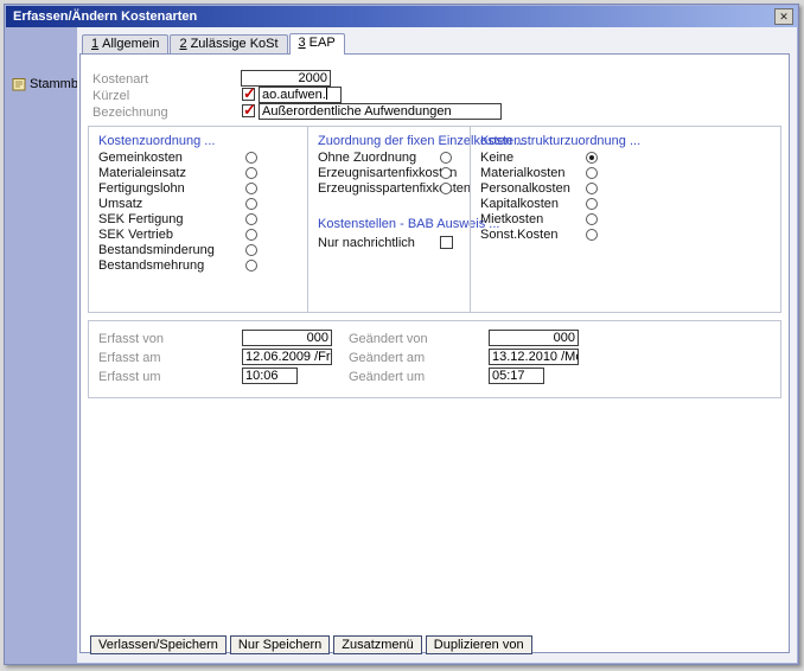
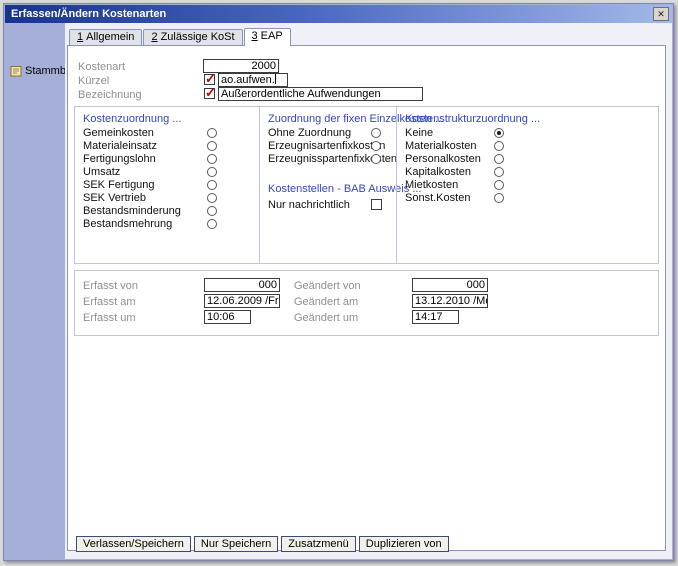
  Erfassen/Ändern Kostenarten
  ✕
  1 Allgemein
  2 Zulässige KoSt
  3 EAP
  Kostenart
  2000
  Kürzel
  ao.aufwen.
  Bezeichnung
  Außerordentliche Aufwendungen
  Kostenzuordnung ...
  Gemeinkosten
  Materialeinsatz
  Fertigungslohn
  Umsatz
  SEK Fertigung
  SEK Vertrieb
  Bestandsminderung
  Bestandsmehrung
  Zuordnung der fixen Einzelkosten ...
  Ohne Zuordnung
  Erzeugnisartenfixkosn
  Erzeugnisspartenfixkten
  Kostenstellen - BAB Ausweis ...
  Nur nachrichtlich
  Kostenstrukturzuordnung ...
  Keine
  Materialkosten
  Personalkosten
  Kapitalkosten
  Mietkosten
  Sonst.Kosten
  Erfasst von
  000
  Geändert von
  000
  Erfasst am
  12.06.2009 /Fr
  Geändert am
  13.12.2010 /M
  Erfasst um
  10:06
  Geändert um
- 05:17
+ 14:17
  Verlassen/Speichern
  Nur Speichern
  Zusatzmenü
  Duplizieren von
